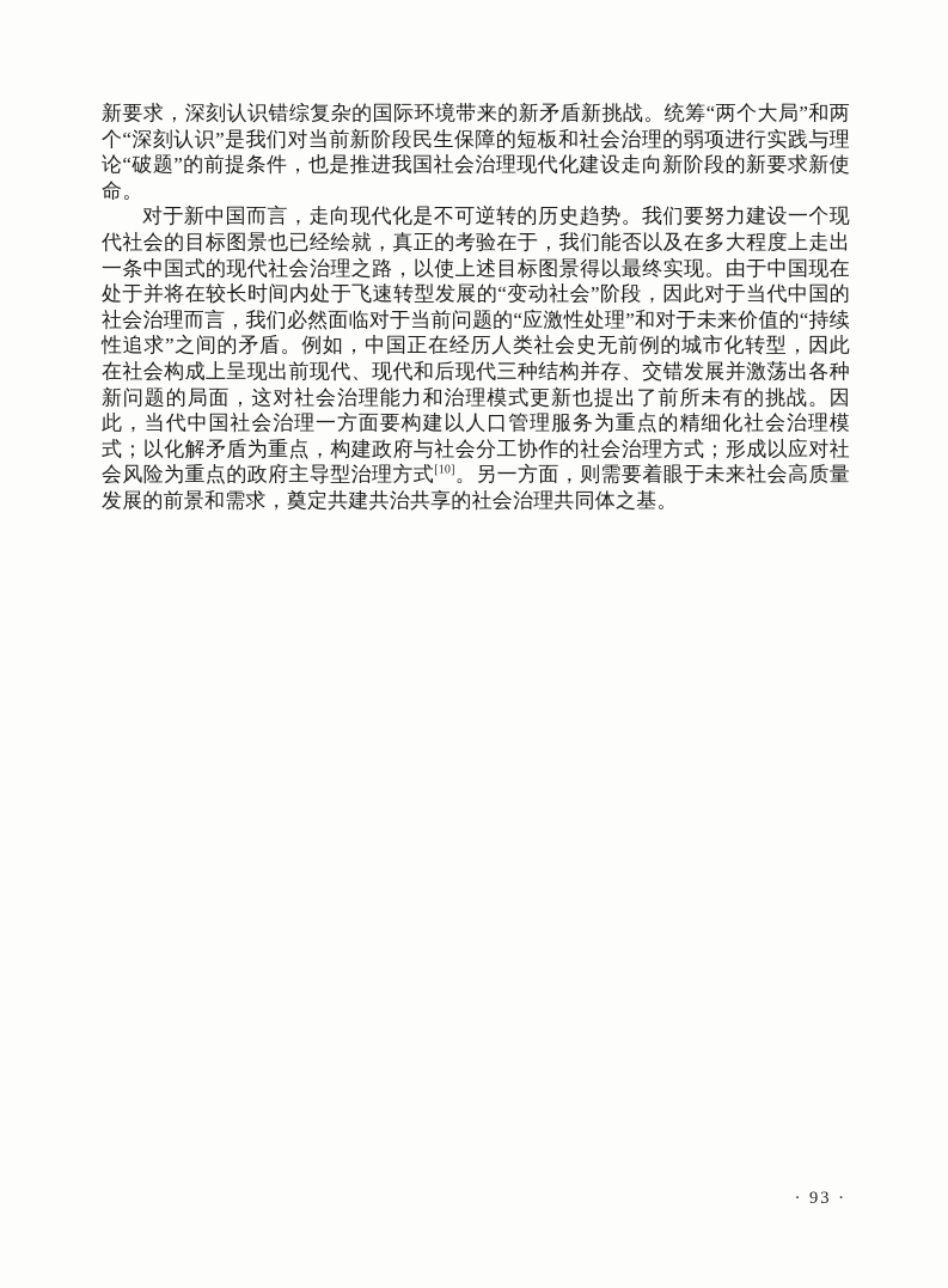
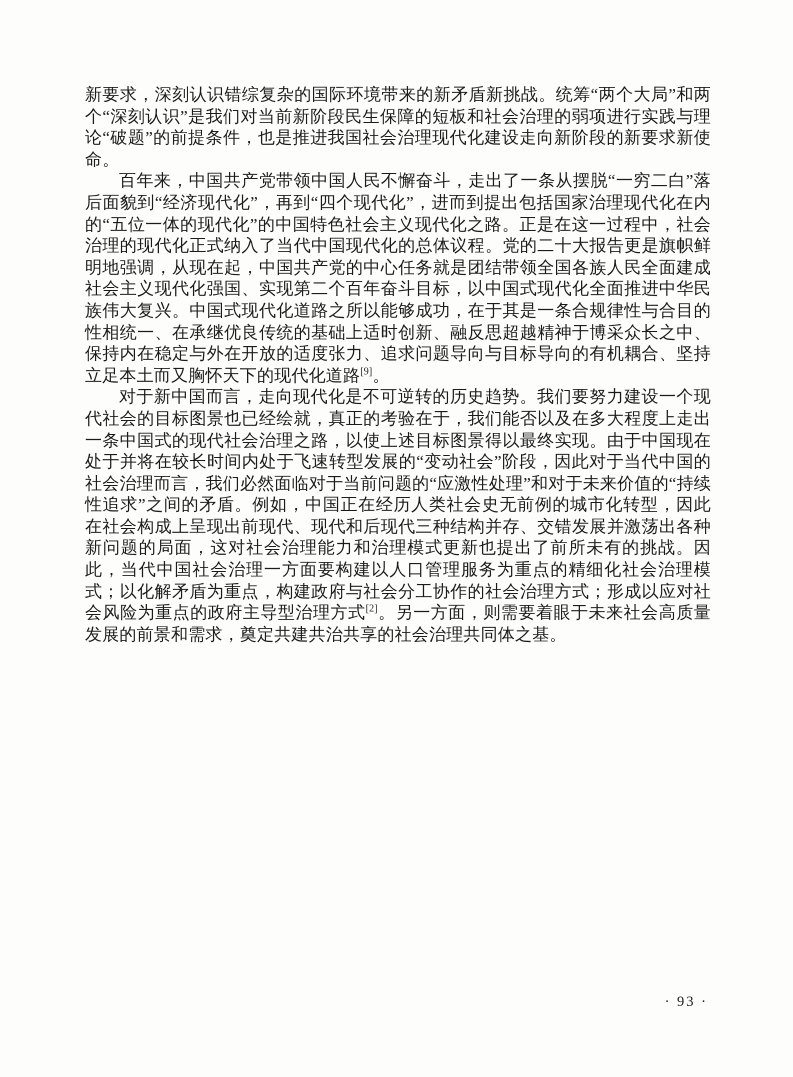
  新要求，深刻认识错综复杂的国际环境带来的新矛盾新挑战。统筹“两个大局”和两个“深刻认识”是我们对当前新阶段民生保障的短板和社会治理的弱项进行实践与理论“破题”的前提条件，也是推进我国社会治理现代化建设走向新阶段的新要求新使命。
+ 百年来，中国共产党带领中国人民不懈奋斗，走出了一条从摆脱“一穷二白”落后面貌到“经济现代化”，再到“四个现代化”，进而到提出包括国家治理现代化在内的“五位一体的现代化”的中国特色社会主义现代化之路。正是在这一过程中，社会治理的现代化正式纳入了当代中国现代化的总体议程。党的二十大报告更是旗帜鲜明地强调，从现在起，中国共产党的中心任务就是团结带领全国各族人民全面建成社会主义现代化强国、实现第二个百年奋斗目标，以中国式现代化全面推进中华民族伟大复兴。中国式现代化道路之所以能够成功，在于其是一条合规律性与合目的性相统一、在承继优良传统的基础上适时创新、融反思超越精神于博采众长之中、保持内在稳定与外在开放的适度张力、追求问题导向与目标导向的有机耦合、坚持立足本土而又胸怀天下的现代化道路[9]。
- 对于新中国而言，走向现代化是不可逆转的历史趋势。我们要努力建设一个现代社会的目标图景也已经绘就，真正的考验在于，我们能否以及在多大程度上走出一条中国式的现代社会治理之路，以使上述目标图景得以最终实现。由于中国现在处于并将在较长时间内处于飞速转型发展的“变动社会”阶段，因此对于当代中国的社会治理而言，我们必然面临对于当前问题的“应激性处理”和对于未来价值的“持续性追求”之间的矛盾。例如，中国正在经历人类社会史无前例的城市化转型，因此在社会构成上呈现出前现代、现代和后现代三种结构并存、交错发展并激荡出各种新问题的局面，这对社会治理能力和治理模式更新也提出了前所未有的挑战。因此，当代中国社会治理一方面要构建以人口管理服务为重点的精细化社会治理模式；以化解矛盾为重点，构建政府与社会分工协作的社会治理方式；形成以应对社会风险为重点的政府主导型治理方式[10]。另一方面，则需要着眼于未来社会高质量发展的前景和需求，奠定共建共治共享的社会治理共同体之基。
+ 对于新中国而言，走向现代化是不可逆转的历史趋势。我们要努力建设一个现代社会的目标图景也已经绘就，真正的考验在于，我们能否以及在多大程度上走出一条中国式的现代社会治理之路，以使上述目标图景得以最终实现。由于中国现在处于并将在较长时间内处于飞速转型发展的“变动社会”阶段，因此对于当代中国的社会治理而言，我们必然面临对于当前问题的“应激性处理”和对于未来价值的“持续性追求”之间的矛盾。例如，中国正在经历人类社会史无前例的城市化转型，因此在社会构成上呈现出前现代、现代和后现代三种结构并存、交错发展并激荡出各种新问题的局面，这对社会治理能力和治理模式更新也提出了前所未有的挑战。因此，当代中国社会治理一方面要构建以人口管理服务为重点的精细化社会治理模式；以化解矛盾为重点，构建政府与社会分工协作的社会治理方式；形成以应对社会风险为重点的政府主导型治理方式[2]。另一方面，则需要着眼于未来社会高质量发展的前景和需求，奠定共建共治共享的社会治理共同体之基。
  · 93 ·
